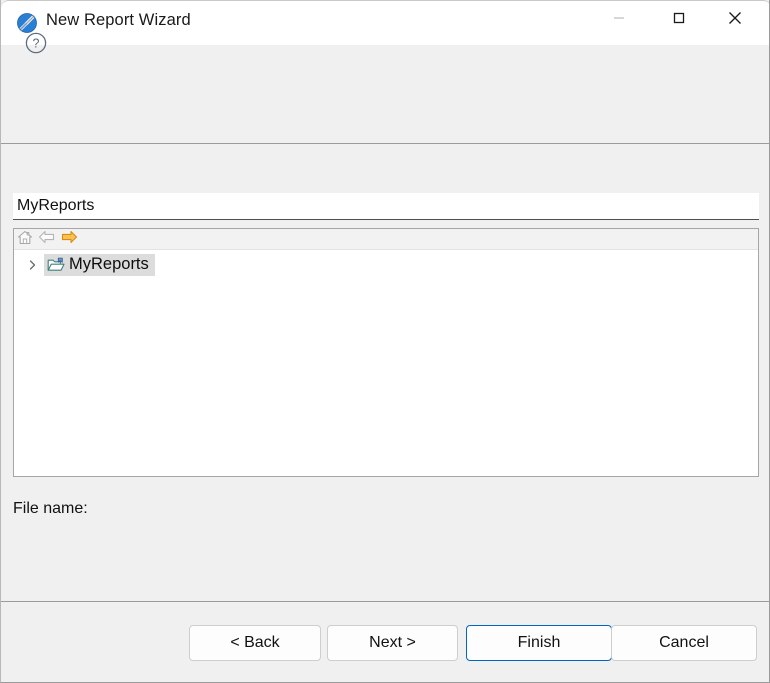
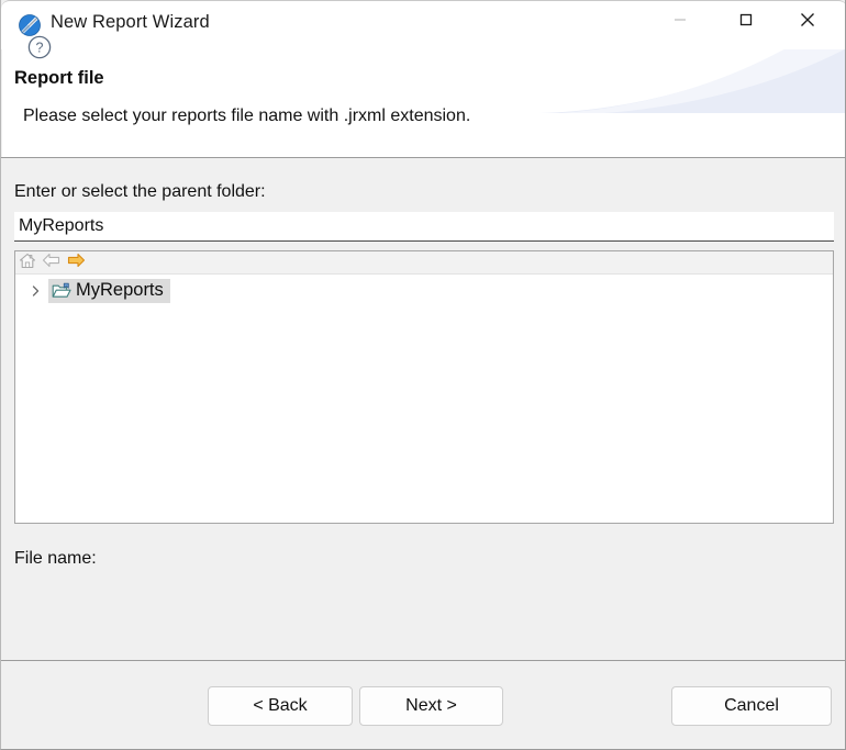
  New Report Wizard
+ Report file
+ Please select your reports file name with .jrxml extension.
+ Enter or select the parent folder:
  MyReports
  MyReports
  File name:
  ?
  < Back
  Next >
- Finish
  Cancel
